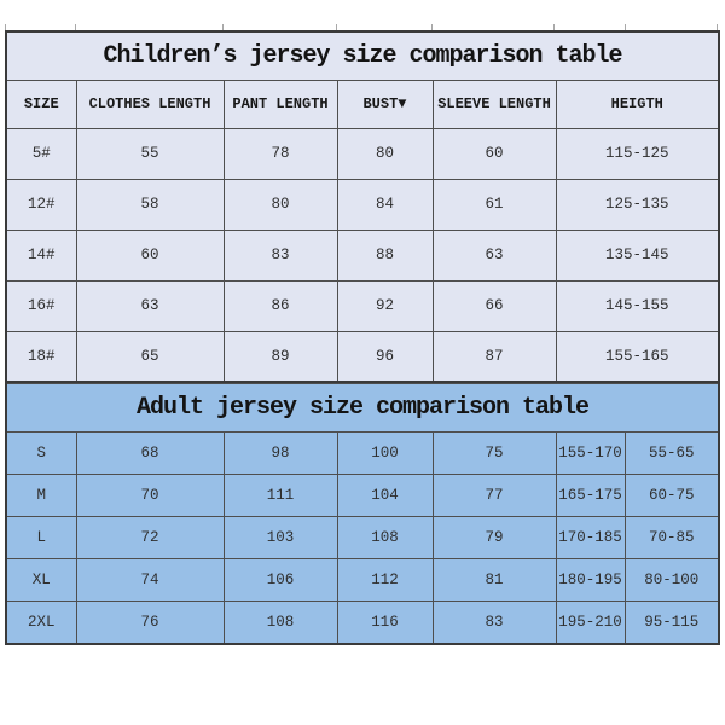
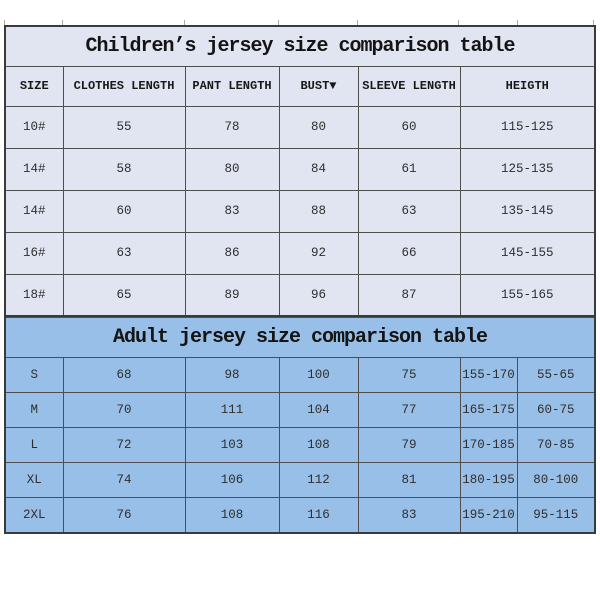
  Children’s jersey size comparison table
  SIZE	CLOTHES LENGTH	PANT LENGTH	BUST▼	SLEEVE LENGTH	HEIGTH
- 5#	55	78	80	60	115-125
+ 10#	55	78	80	60	115-125
- 12#	58	80	84	61	125-135
+ 14#	58	80	84	61	125-135
  14#	60	83	88	63	135-145
  16#	63	86	92	66	145-155
  18#	65	89	96	87	155-165
  Adult jersey size comparison table
  S	68	98	100	75	155-170	55-65
  M	70	111	104	77	165-175	60-75
  L	72	103	108	79	170-185	70-85
  XL	74	106	112	81	180-195	80-100
  2XL	76	108	116	83	195-210	95-115
